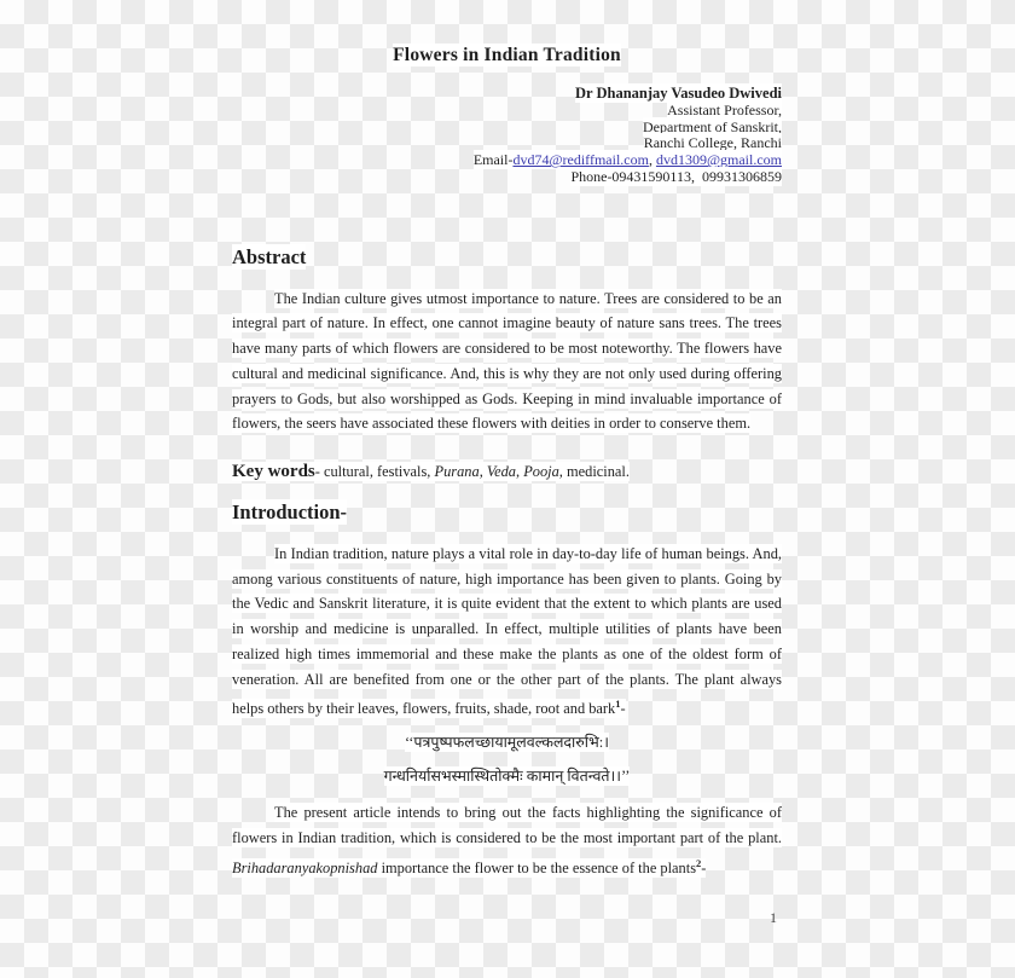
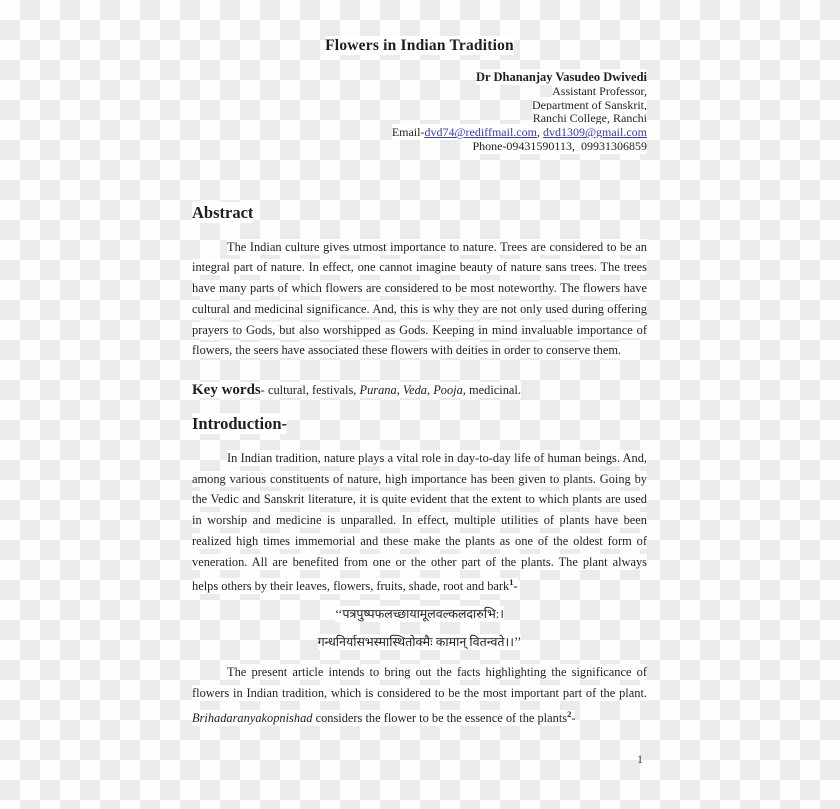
  Flowers in Indian Tradition
  Dr Dhananjay Vasudeo Dwivedi
  Assistant Professor,
  Department of Sanskrit,
  Ranchi College, Ranchi
  Email-dvd74@rediffmail.com, dvd1309@gmail.com
  Phone-09431590113, 09931306859
  Abstract
  The Indian culture gives utmost importance to nature. Trees are considered to be an integral part of nature. In effect, one cannot imagine beauty of nature sans trees. The trees have many parts of which flowers are considered to be most noteworthy. The flowers have cultural and medicinal significance. And, this is why they are not only used during offering prayers to Gods, but also worshipped as Gods. Keeping in mind invaluable importance of flowers, the seers have associated these flowers with deities in order to conserve them.
  Key words- cultural, festivals, Purana, Veda, Pooja, medicinal.
  Introduction-
  In Indian tradition, nature plays a vital role in day-to-day life of human beings. And, among various constituents of nature, high importance has been given to plants. Going by the Vedic and Sanskrit literature, it is quite evident that the extent to which plants are used in worship and medicine is unparalled. In effect, multiple utilities of plants have been realized high times immemorial and these make the plants as one of the oldest form of veneration. All are benefited from one or the other part of the plants. The plant always helps others by their leaves, flowers, fruits, shade, root and bark1-
  ‘‘पत्रपुष्पफलच्छायामूलवल्कलदारुभि:।
  गन्धनिर्यासभस्मास्थितोक्मैः कामान् वितन्वते।।’’
- The present article intends to bring out the facts highlighting the significance of flowers in Indian tradition, which is considered to be the most important part of the plant. Brihadaranyakopnishad importance the flower to be the essence of the plants2-
+ The present article intends to bring out the facts highlighting the significance of flowers in Indian tradition, which is considered to be the most important part of the plant. Brihadaranyakopnishad considers the flower to be the essence of the plants2-
  1
